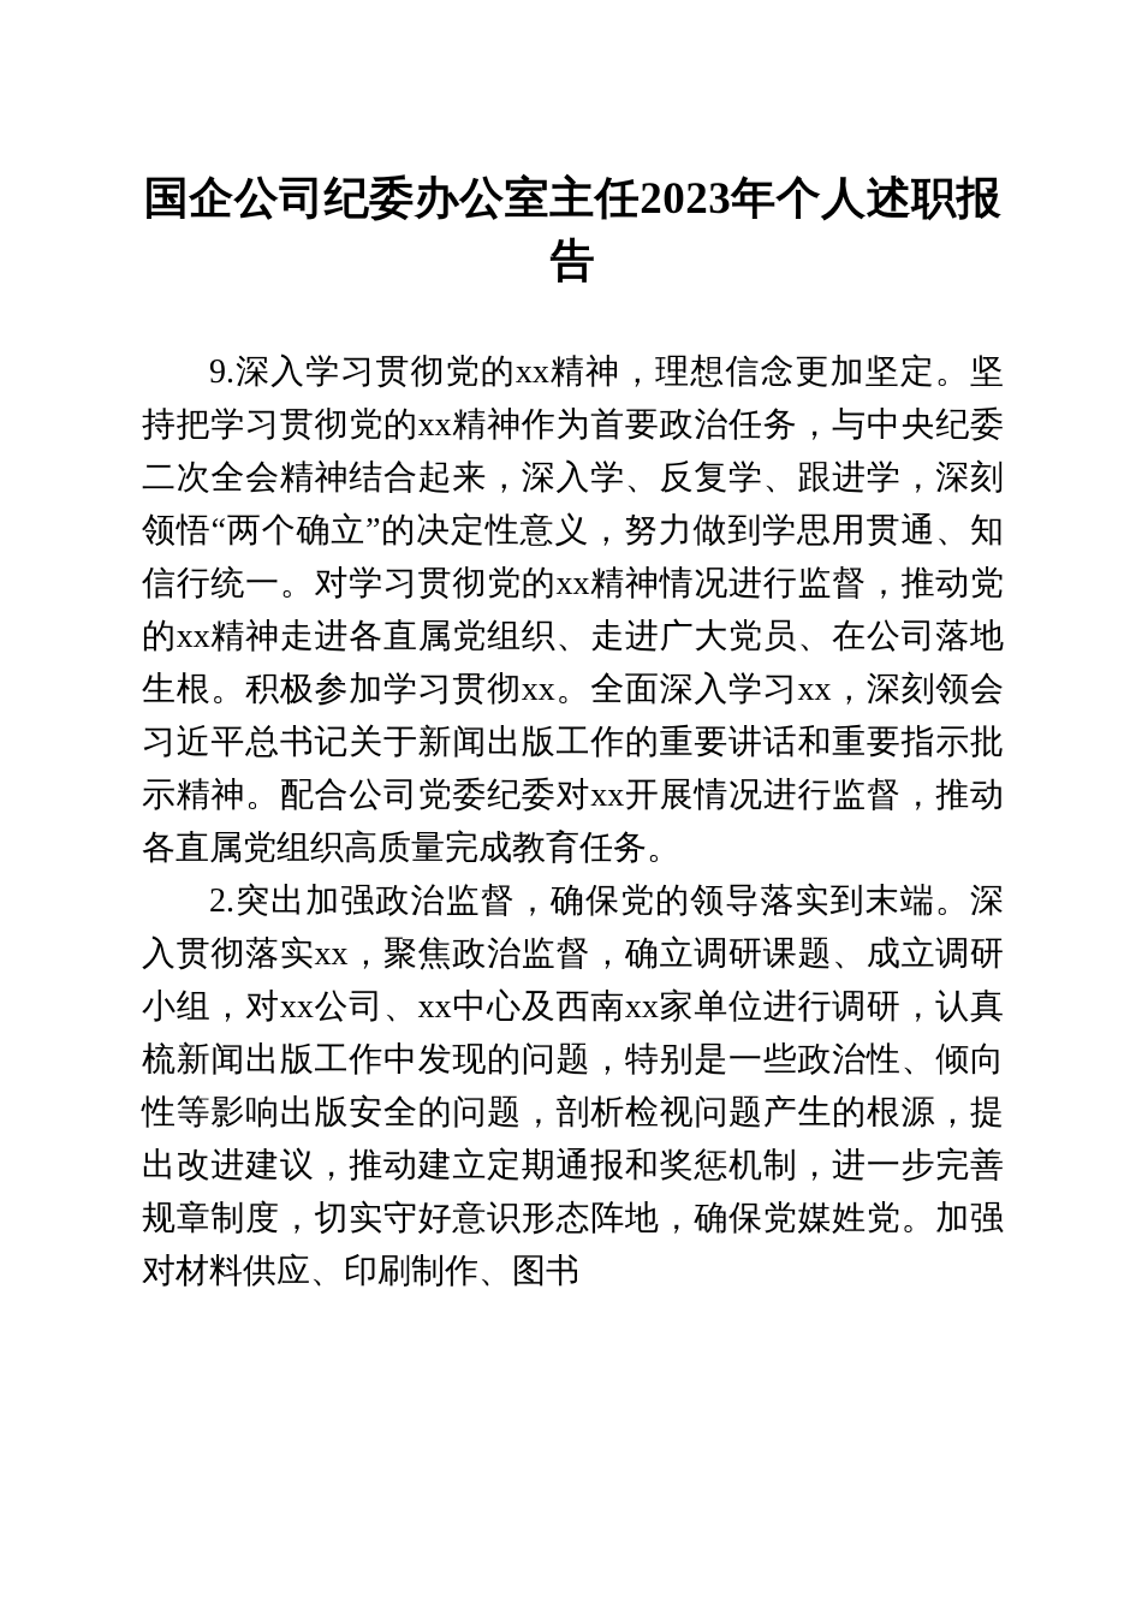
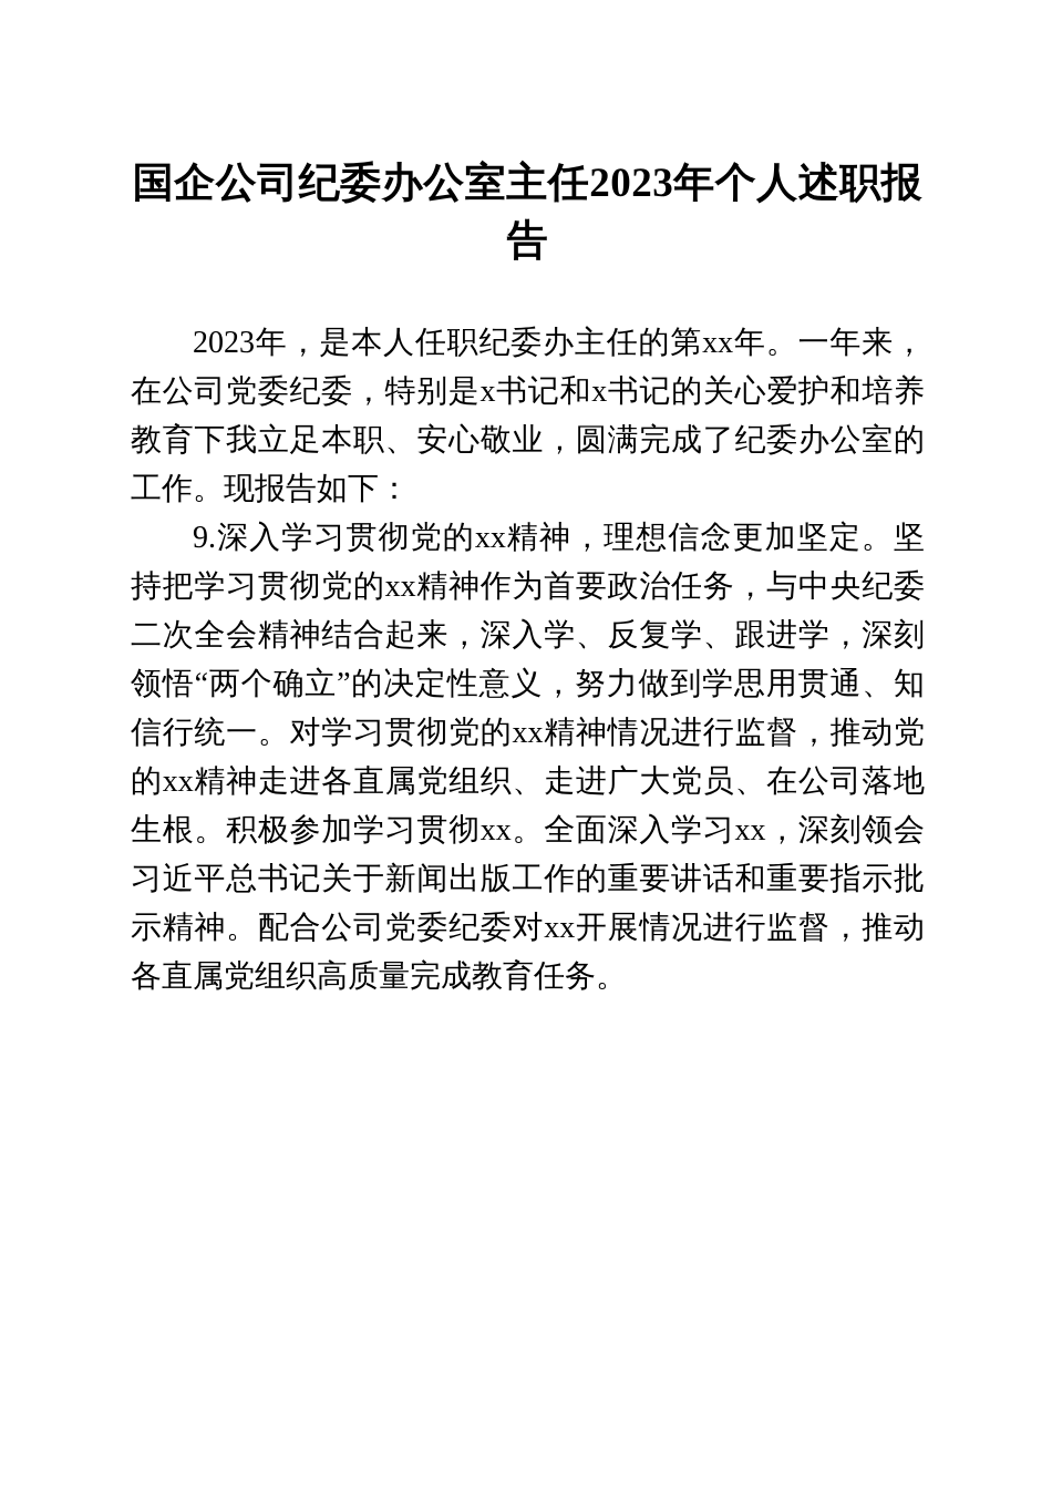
  国企公司纪委办公室主任2023年个人述职报告
+ 2023年，是本人任职纪委办主任的第xx年。一年来，在公司党委纪委，特别是x书记和x书记的关心爱护和培养教育下我立足本职、安心敬业，圆满完成了纪委办公室的工作。现报告如下：
  9.深入学习贯彻党的xx精神，理想信念更加坚定。坚持把学习贯彻党的xx精神作为首要政治任务，与中央纪委二次全会精神结合起来，深入学、反复学、跟进学，深刻领悟“两个确立”的决定性意义，努力做到学思用贯通、知信行统一。对学习贯彻党的xx精神情况进行监督，推动党的xx精神走进各直属党组织、走进广大党员、在公司落地生根。积极参加学习贯彻xx。全面深入学习xx，深刻领会习近平总书记关于新闻出版工作的重要讲话和重要指示批示精神。配合公司党委纪委对xx开展情况进行监督，推动各直属党组织高质量完成教育任务。
- 2.突出加强政治监督，确保党的领导落实到末端。深入贯彻落实xx，聚焦政治监督，确立调研课题、成立调研小组，对xx公司、xx中心及西南xx家单位进行调研，认真梳新闻出版工作中发现的问题，特别是一些政治性、倾向性等影响出版安全的问题，剖析检视问题产生的根源，提出改进建议，推动建立定期通报和奖惩机制，进一步完善规章制度，切实守好意识形态阵地，确保党媒姓党。加强对材料供应、印刷制作、图书
